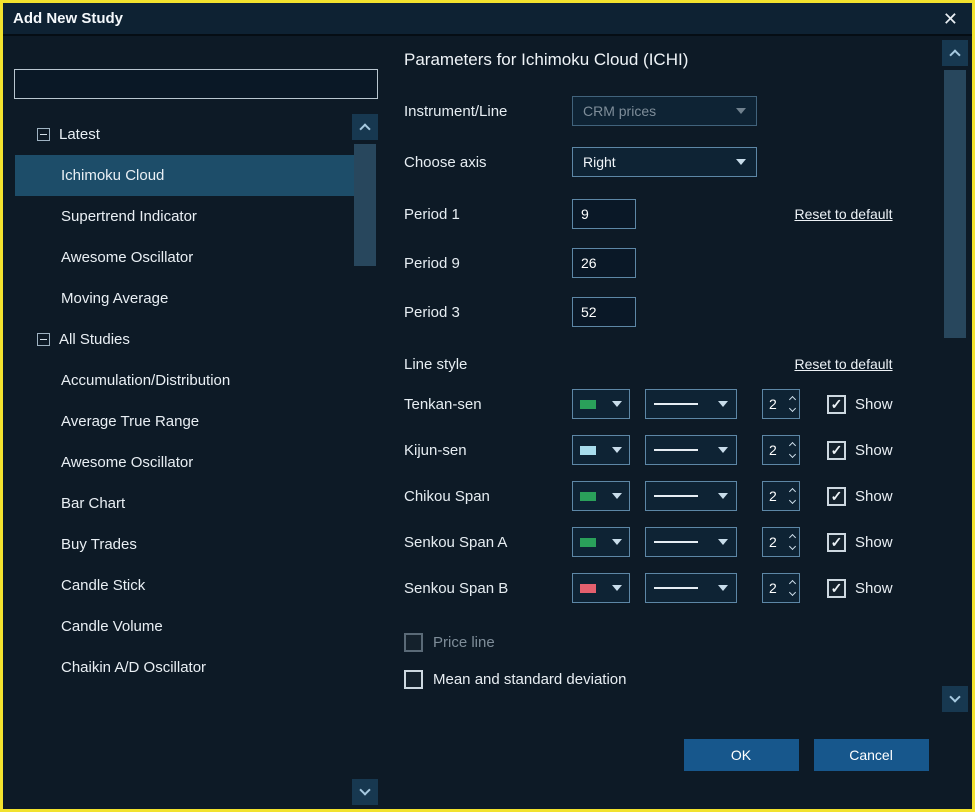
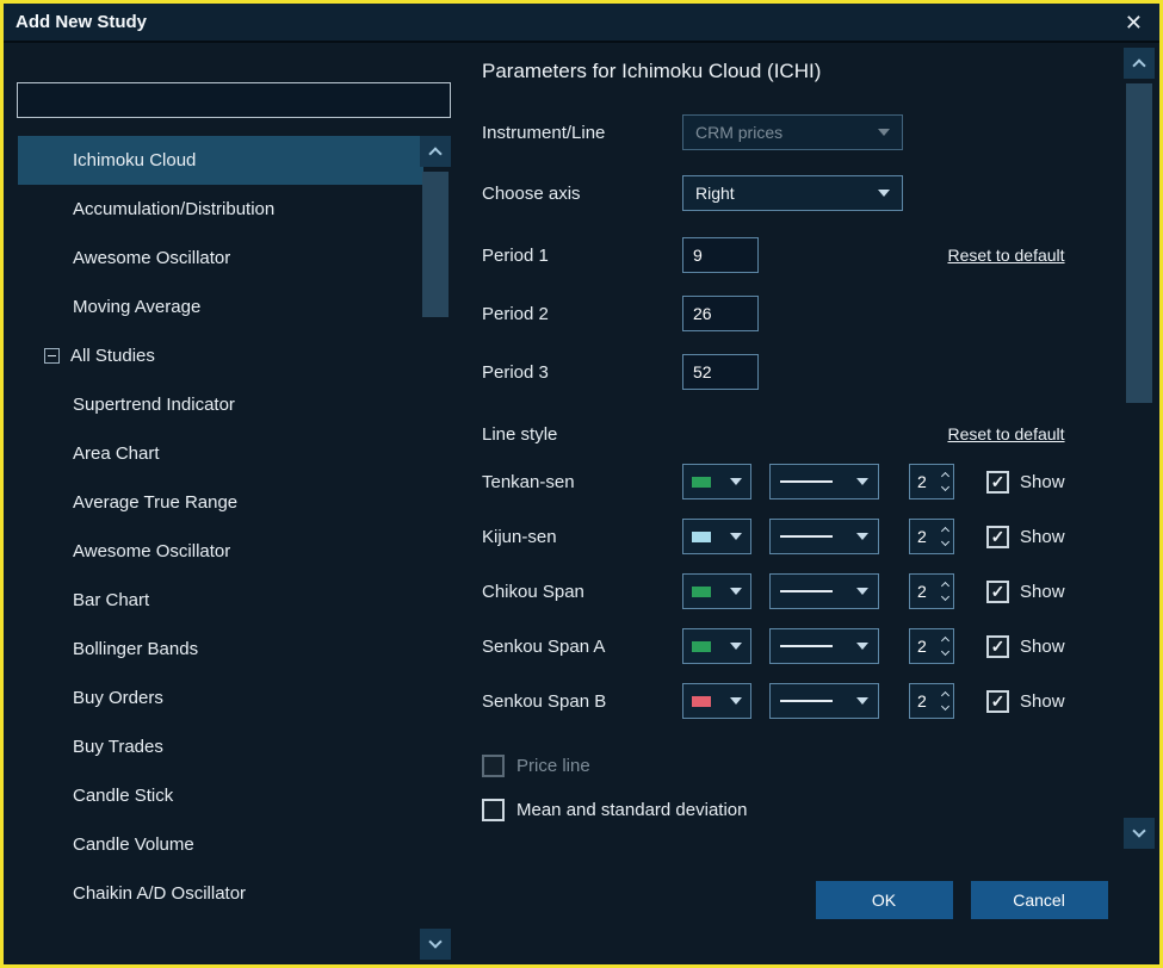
  Add New Study
  ✕
- Latest
  Ichimoku Cloud
- Supertrend Indicator
+ Accumulation/Distribution
  Awesome Oscillator
  Moving Average
  All Studies
- Accumulation/Distribution
+ Supertrend Indicator
+ Area Chart
  Average True Range
  Awesome Oscillator
  Bar Chart
+ Bollinger Bands
+ Buy Orders
  Buy Trades
  Candle Stick
  Candle Volume
  Chaikin A/D Oscillator
  Parameters for Ichimoku Cloud (ICHI)
  Instrument/Line
  CRM prices
  Choose axis
  Right
  Period 1
  9
  Reset to default
- Period 9
+ Period 2
  26
  Period 3
  52
  Line style
  Reset to default
  Tenkan-sen
  2
  ✓
  Show
  Kijun-sen
  2
  ✓
  Show
  Chikou Span
  2
  ✓
  Show
  Senkou Span A
  2
  ✓
  Show
  Senkou Span B
  2
  ✓
  Show
  Price line
  Mean and standard deviation
  OK
  Cancel
